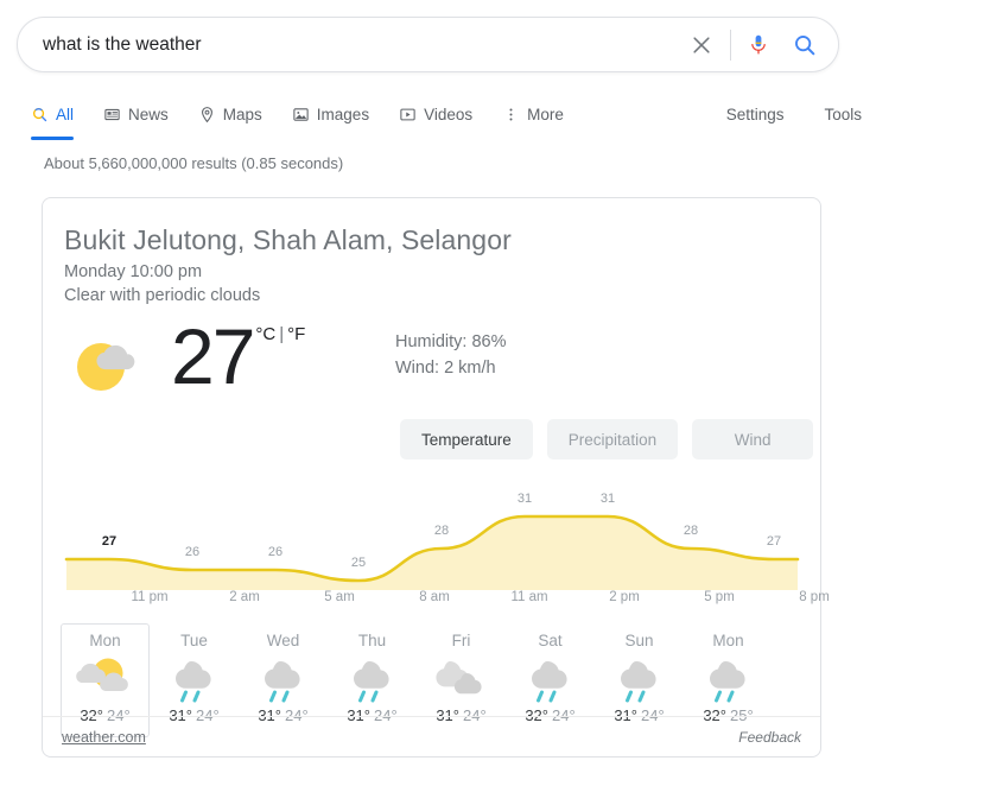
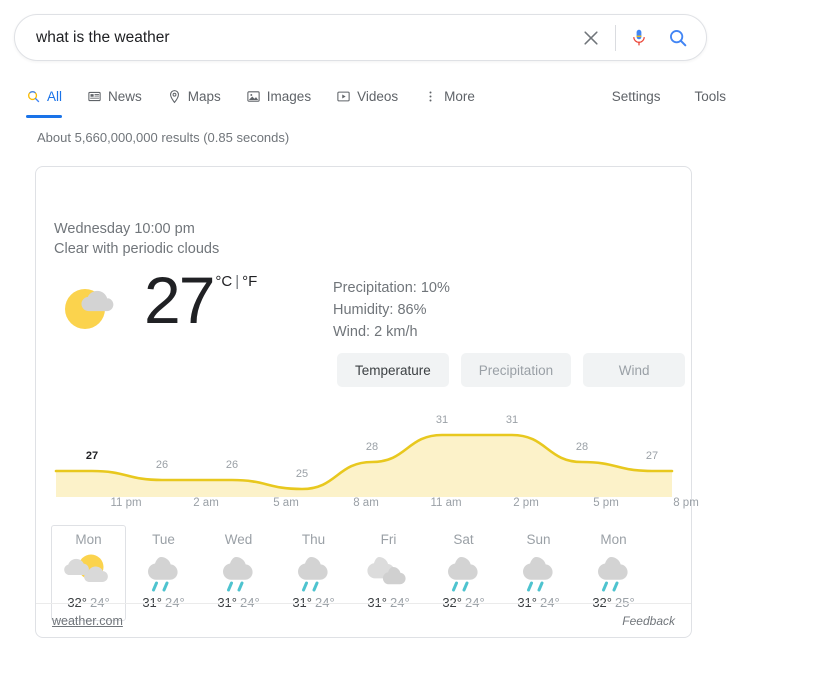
  what is the weather
  All
  News
  Maps
  Images
  Videos
  More
  Settings
  Tools
  About 5,660,000,000 results (0.85 seconds)
- Bukit Jelutong, Shah Alam, Selangor
- Monday 10:00 pm
+ Wednesday 10:00 pm
  Clear with periodic clouds
  27
  °C | °F
+ Precipitation: 10%
  Humidity: 86%
  Wind: 2 km/h
  Temperature
  Precipitation
  Wind
  27
  26
  26
  25
  28
  31
  31
  28
  27
  11 pm
  2 am
  5 am
  8 am
  11 am
  2 pm
  5 pm
  8 pm
  Mon
  32° 24°
  Tue
  31° 24°
  Wed
  31° 24°
  Thu
  31° 24°
  Fri
  31° 24°
  Sat
  32° 24°
  Sun
  31° 24°
  Mon
  32° 25°
  weather.com
  Feedback
